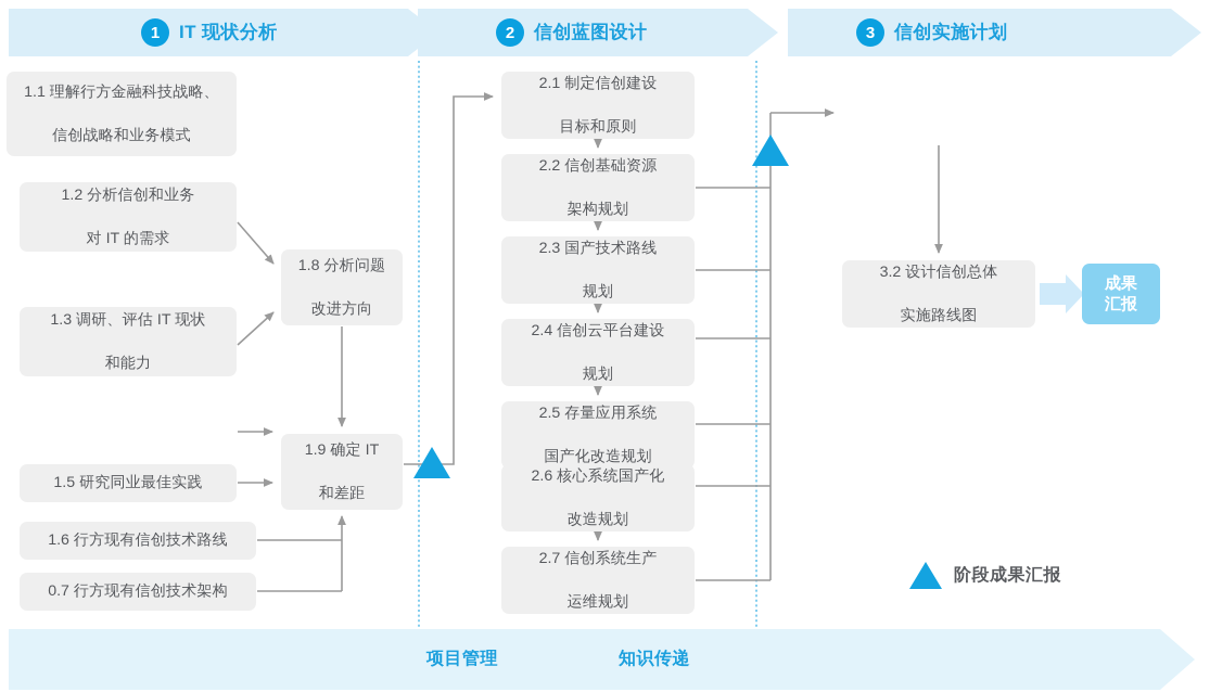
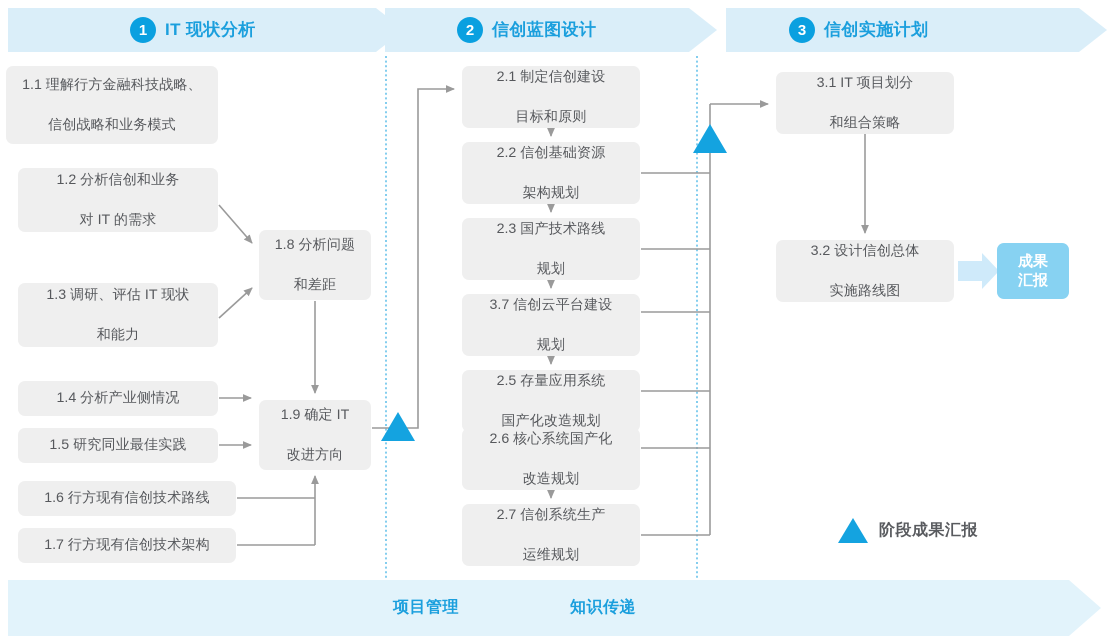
  1
  IT 现状分析
  2
  信创蓝图设计
  3
  信创实施计划
  1.1 理解行方金融科技战略、
  信创战略和业务模式
  1.2 分析信创和业务
  对 IT 的需求
  1.3 调研、评估 IT 现状
  和能力
+ 1.4 分析产业侧情况
  1.5 研究同业最佳实践
  1.6 行方现有信创技术路线
- 0.7 行方现有信创技术架构
+ 1.7 行方现有信创技术架构
  1.8 分析问题
- 改进方向
+ 和差距
  1.9 确定 IT
- 和差距
+ 改进方向
  2.1 制定信创建设
  目标和原则
  2.2 信创基础资源
  架构规划
  2.3 国产技术路线
  规划
- 2.4 信创云平台建设
+ 3.7 信创云平台建设
  规划
  2.5 存量应用系统
  国产化改造规划
  2.6 核心系统国产化
  改造规划
  2.7 信创系统生产
  运维规划
+ 3.1 IT 项目划分
+ 和组合策略
  3.2 设计信创总体
  实施路线图
  成果
  汇报
  阶段成果汇报
  项目管理
  知识传递
